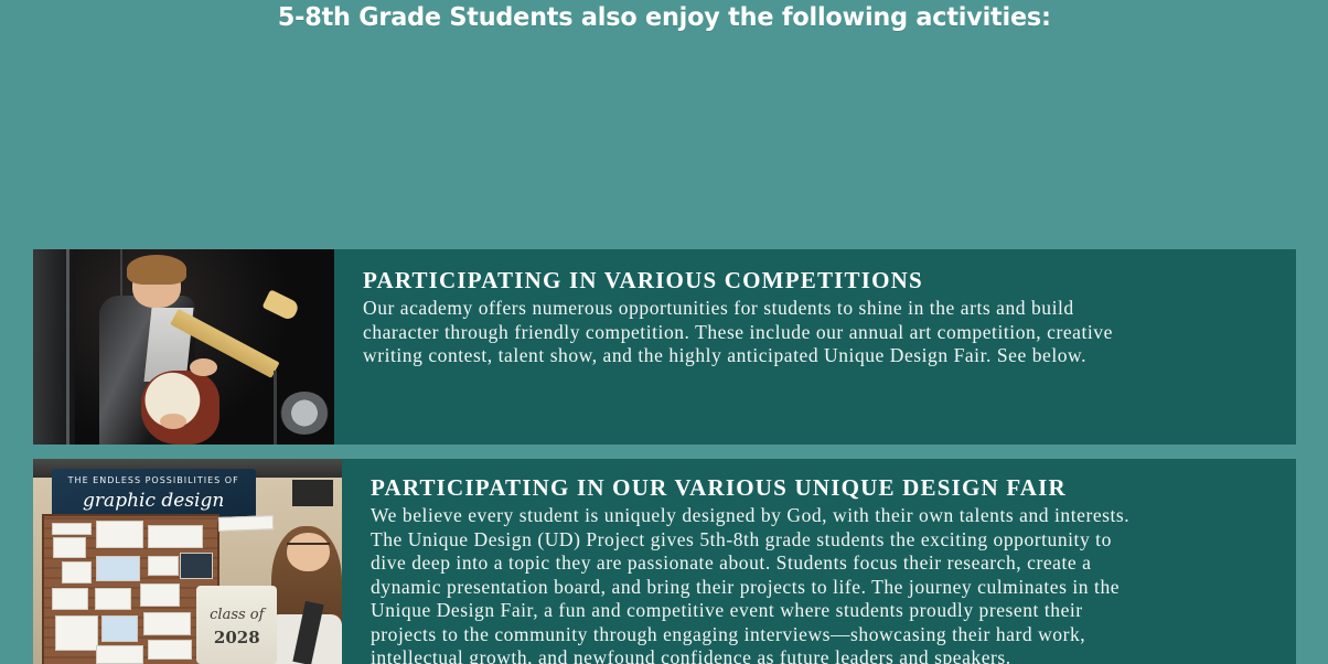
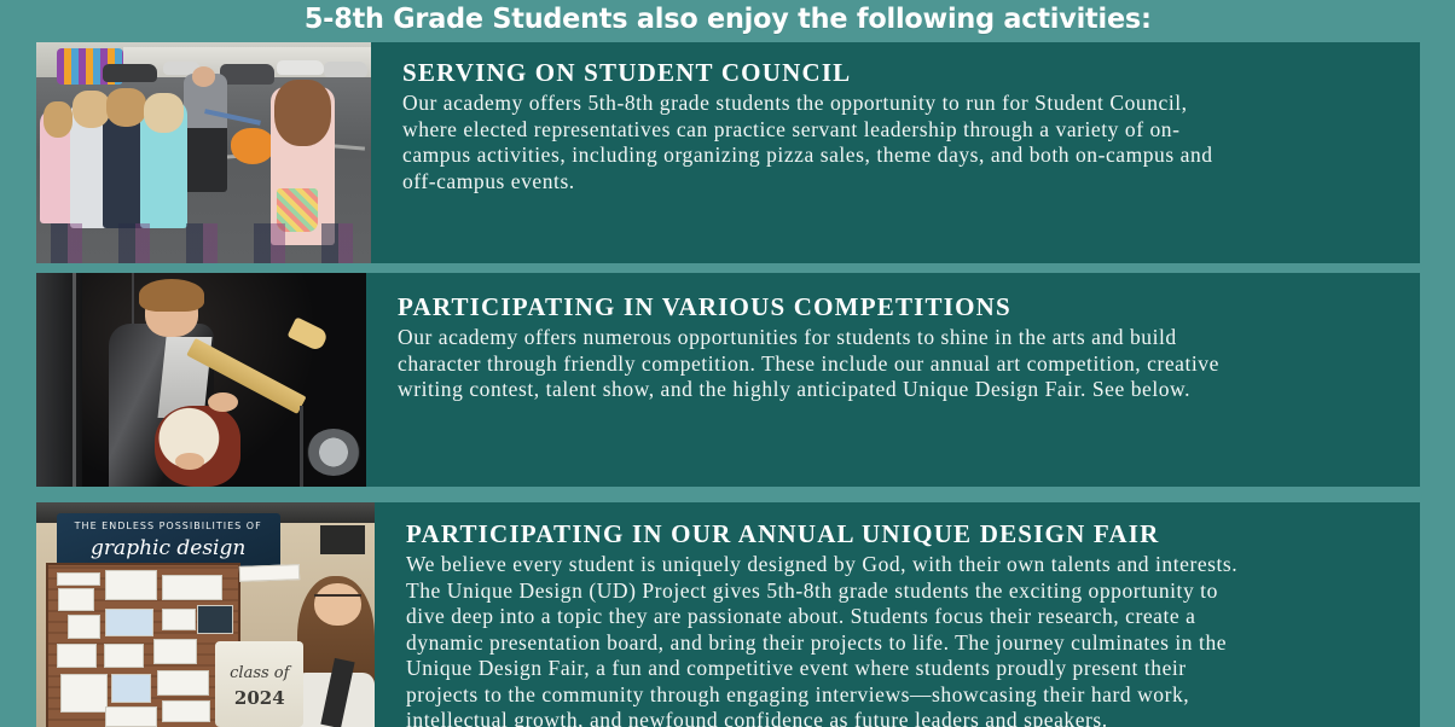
  5-8th Grade Students also enjoy the following activities:
+ SERVING ON STUDENT COUNCIL
+ Our academy offers 5th-8th grade students the opportunity to run for Student Council,
+ where elected representatives can practice servant leadership through a variety of on-
+ campus activities, including organizing pizza sales, theme days, and both on-campus and
+ off-campus events.
  PARTICIPATING IN VARIOUS COMPETITIONS
  Our academy offers numerous opportunities for students to shine in the arts and build
  character through friendly competition. These include our annual art competition, creative
  writing contest, talent show, and the highly anticipated Unique Design Fair. See below.
  THE ENDLESS POSSIBILITIES OF
  graphic design
  class of
- 2028
+ 2024
- PARTICIPATING IN OUR VARIOUS UNIQUE DESIGN FAIR
+ PARTICIPATING IN OUR ANNUAL UNIQUE DESIGN FAIR
  We believe every student is uniquely designed by God, with their own talents and interests.
  The Unique Design (UD) Project gives 5th-8th grade students the exciting opportunity to
  dive deep into a topic they are passionate about. Students focus their research, create a
  dynamic presentation board, and bring their projects to life. The journey culminates in the
  Unique Design Fair, a fun and competitive event where students proudly present their
  projects to the community through engaging interviews—showcasing their hard work,
  intellectual growth, and newfound confidence as future leaders and speakers.
